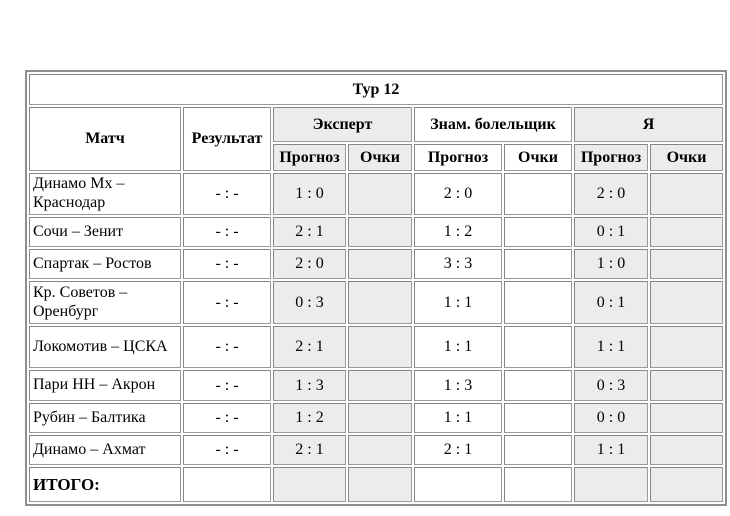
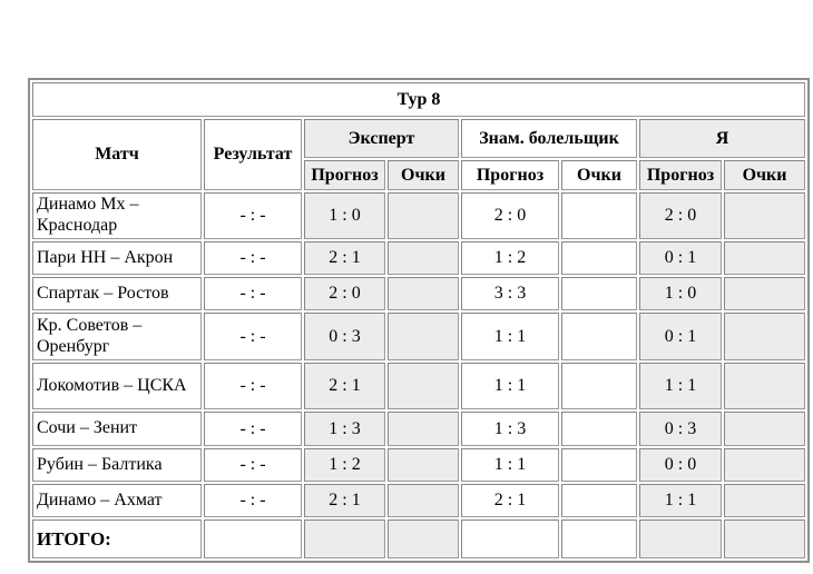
- Тур 12
+ Тур 8
  Матч	Результат	Эксперт	Знам. болельщик	Я
  Прогноз	Очки	Прогноз	Очки	Прогноз	Очки
  Динамо Мх – Краснодар	- : -	1 : 0		2 : 0		2 : 0
- Сочи – Зенит	- : -	2 : 1		1 : 2		0 : 1
+ Пари НН – Акрон	- : -	2 : 1		1 : 2		0 : 1
  Спартак – Ростов	- : -	2 : 0		3 : 3		1 : 0
  Кр. Советов – Оренбург	- : -	0 : 3		1 : 1		0 : 1
  Локомотив – ЦСКА	- : -	2 : 1		1 : 1		1 : 1
- Пари НН – Акрон	- : -	1 : 3		1 : 3		0 : 3
+ Сочи – Зенит	- : -	1 : 3		1 : 3		0 : 3
  Рубин – Балтика	- : -	1 : 2		1 : 1		0 : 0
  Динамо – Ахмат	- : -	2 : 1		2 : 1		1 : 1
  ИТОГО:
